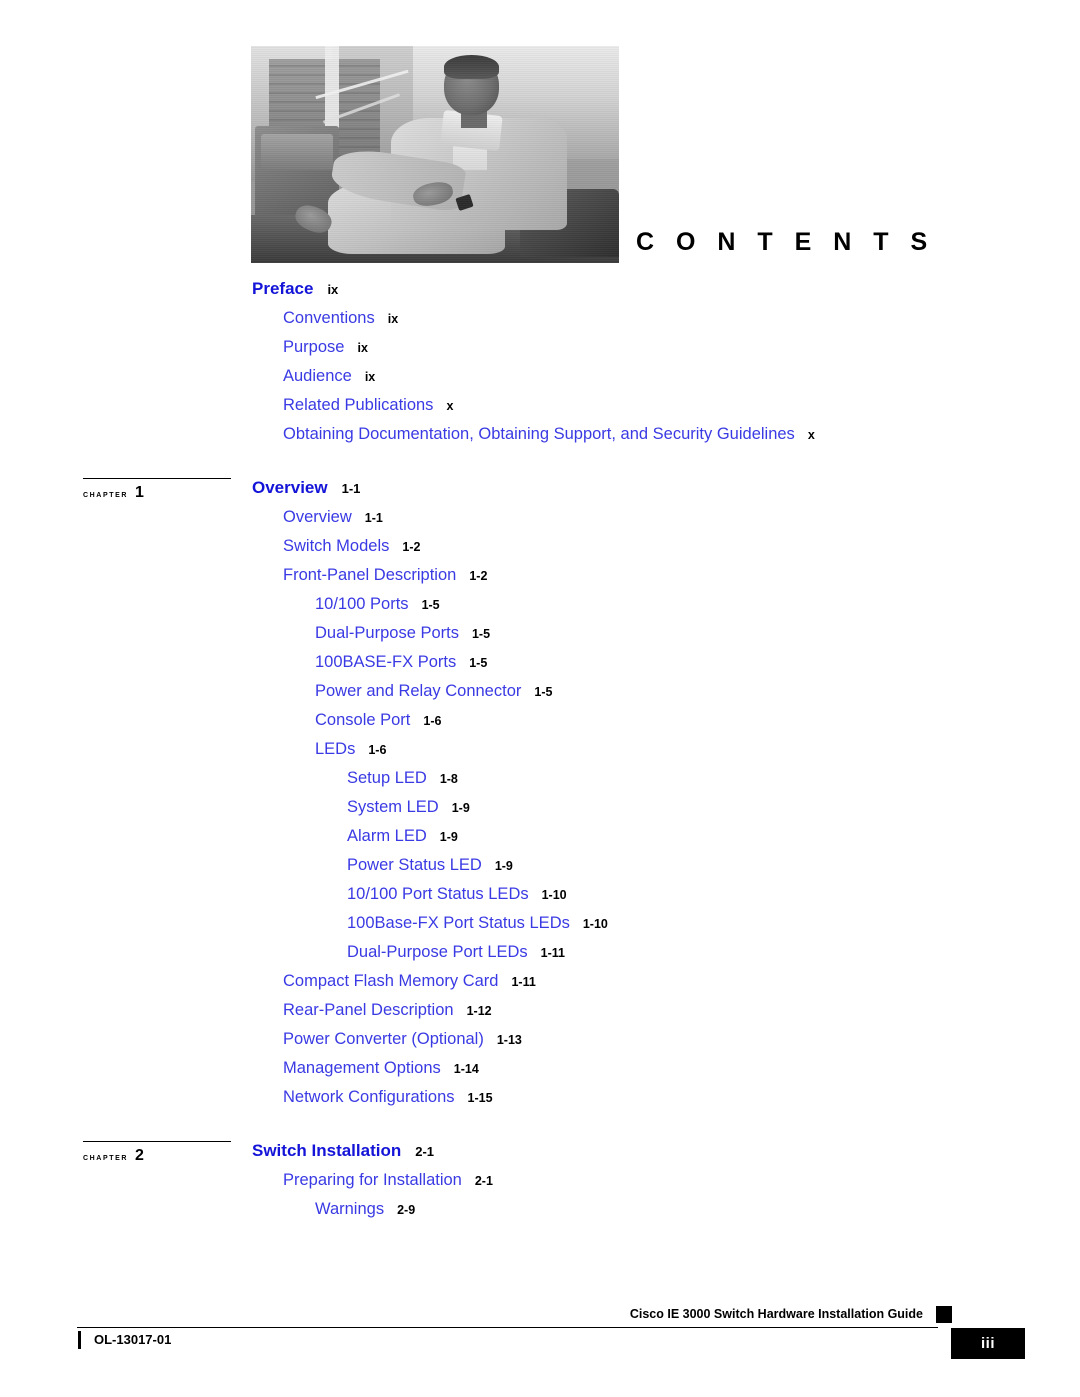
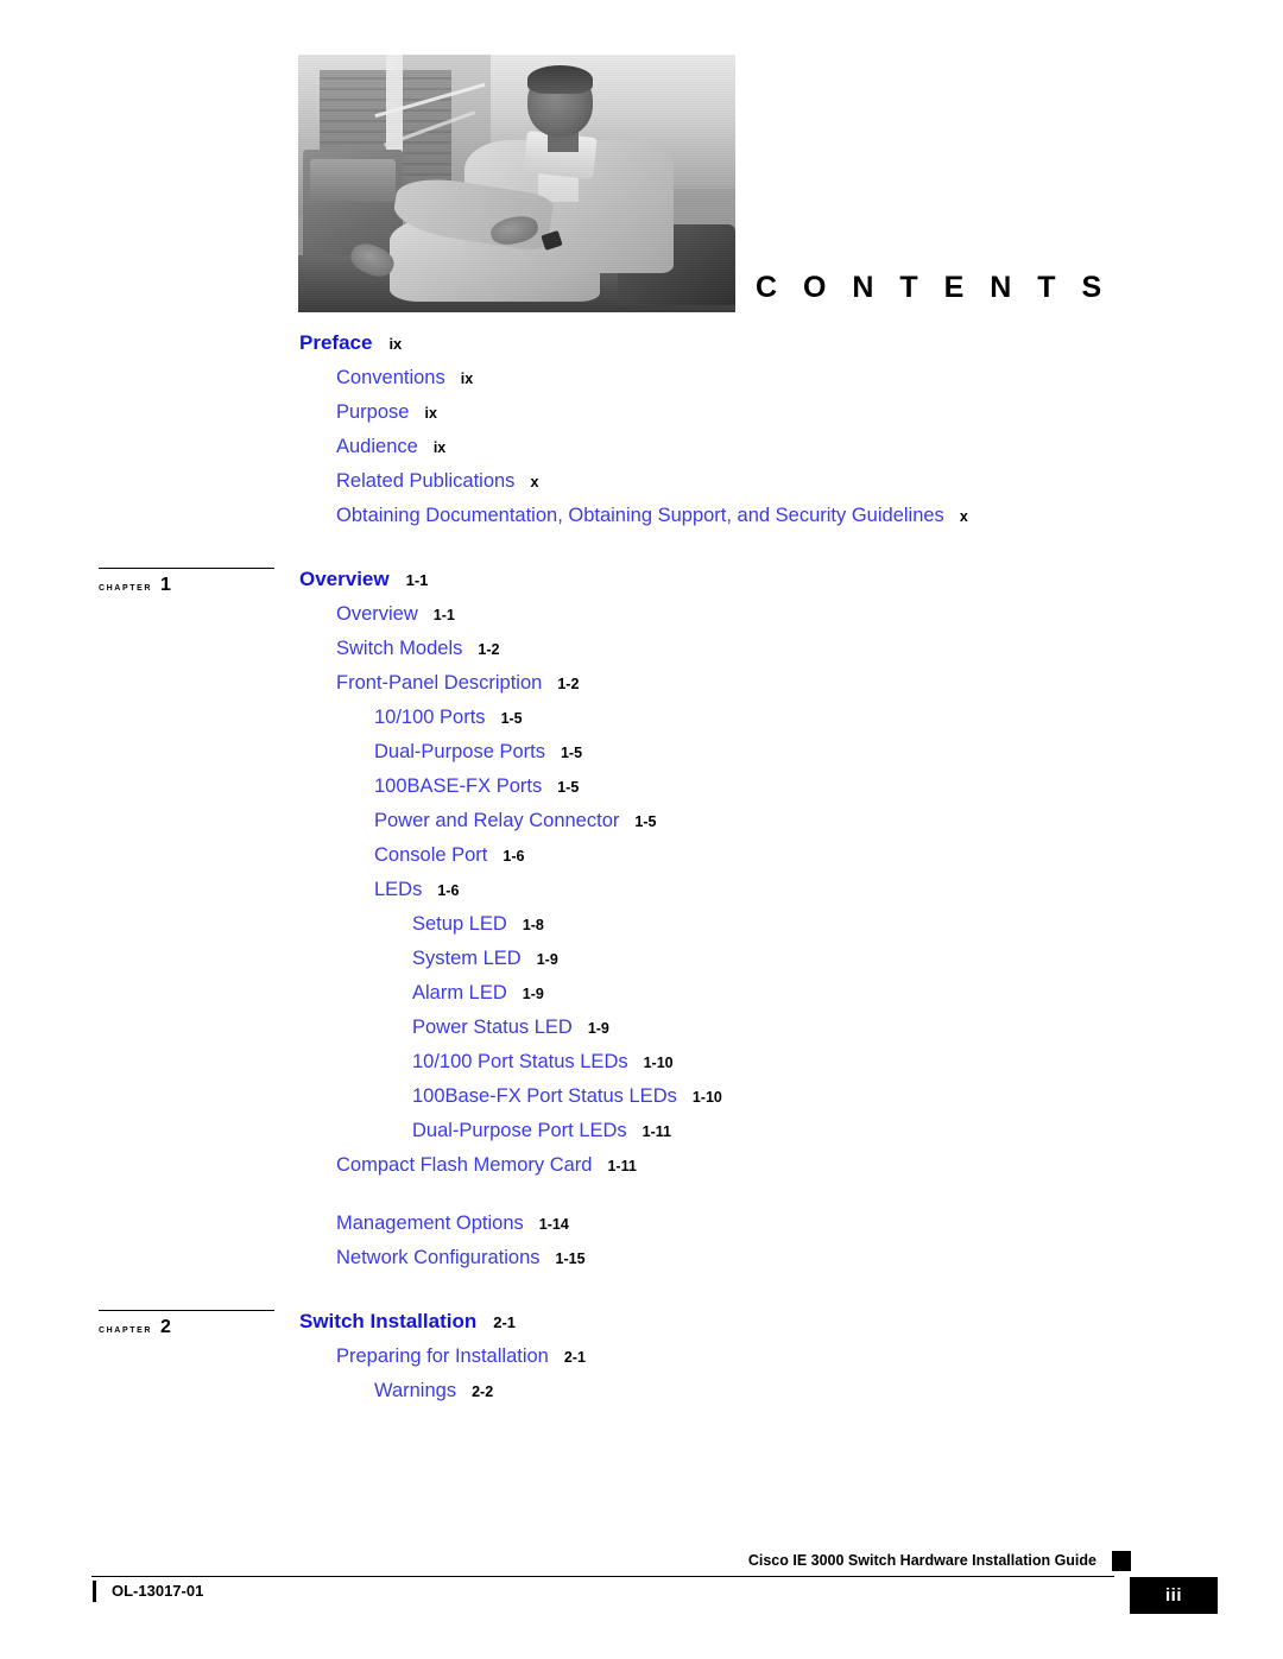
  C O N T E N T S
  Preface
  ix
  Conventions
  ix
  Purpose
  ix
  Audience
  ix
  Related Publications
  x
  Obtaining Documentation, Obtaining Support, and Security Guidelines
  x
  chapter 1
  Overview
  1-1
  Overview
  1-1
  Switch Models
  1-2
  Front-Panel Description
  1-2
  10/100 Ports
  1-5
  Dual-Purpose Ports
  1-5
  100BASE-FX Ports
  1-5
  Power and Relay Connector
  1-5
  Console Port
  1-6
  LEDs
  1-6
  Setup LED
  1-8
  System LED
  1-9
  Alarm LED
  1-9
  Power Status LED
  1-9
  10/100 Port Status LEDs
  1-10
  100Base-FX Port Status LEDs
  1-10
  Dual-Purpose Port LEDs
  1-11
  Compact Flash Memory Card
  1-11
- Rear-Panel Description
- 1-12
- Power Converter (Optional)
- 1-13
  Management Options
  1-14
  Network Configurations
  1-15
  chapter 2
  Switch Installation
  2-1
  Preparing for Installation
  2-1
  Warnings
- 2-9
+ 2-2
  Cisco IE 3000 Switch Hardware Installation Guide
  OL-13017-01
  iii
